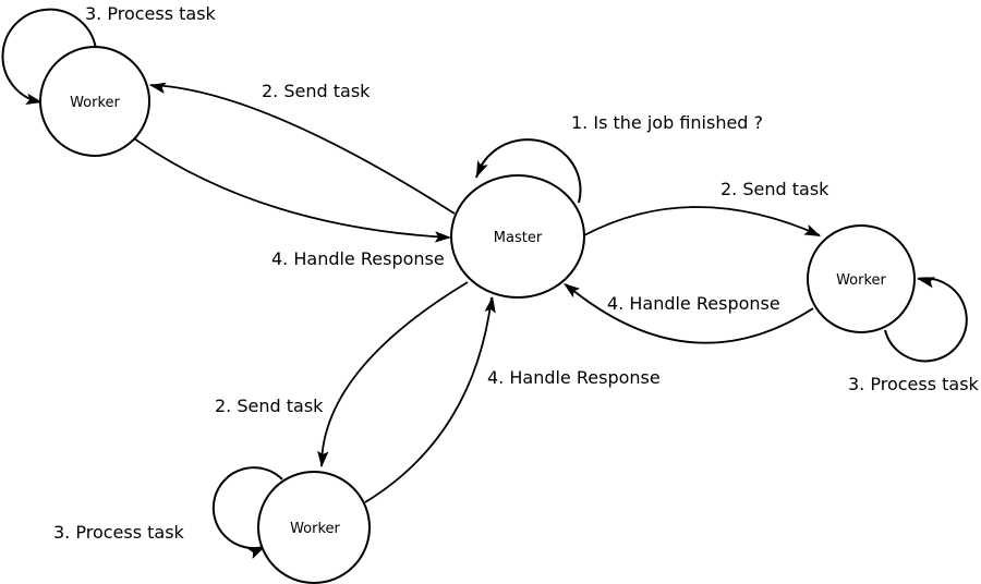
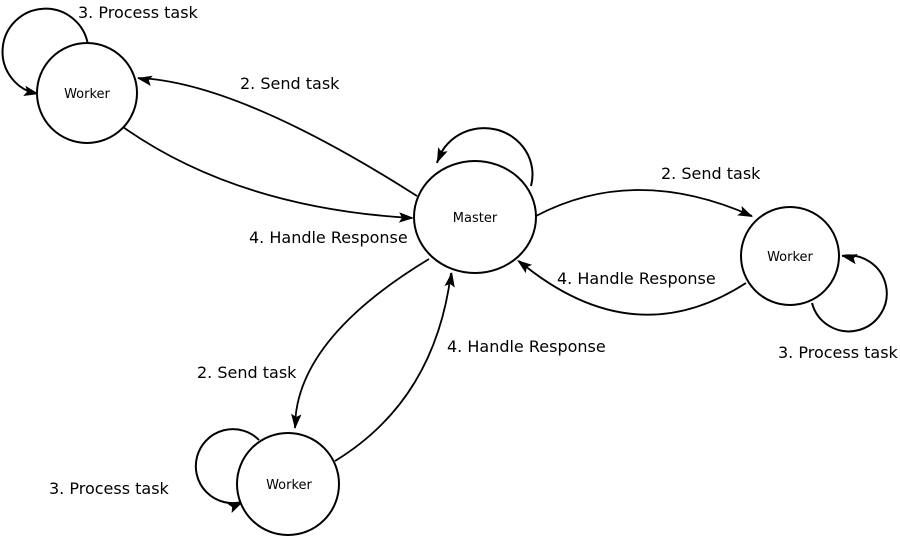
  Worker
  Master
  Worker
  Worker
  3. Process task
  2. Send task
- 1. Is the job finished ?
  2. Send task
  4. Handle Response
  4. Handle Response
  4. Handle Response
  3. Process task
  2. Send task
  3. Process task
